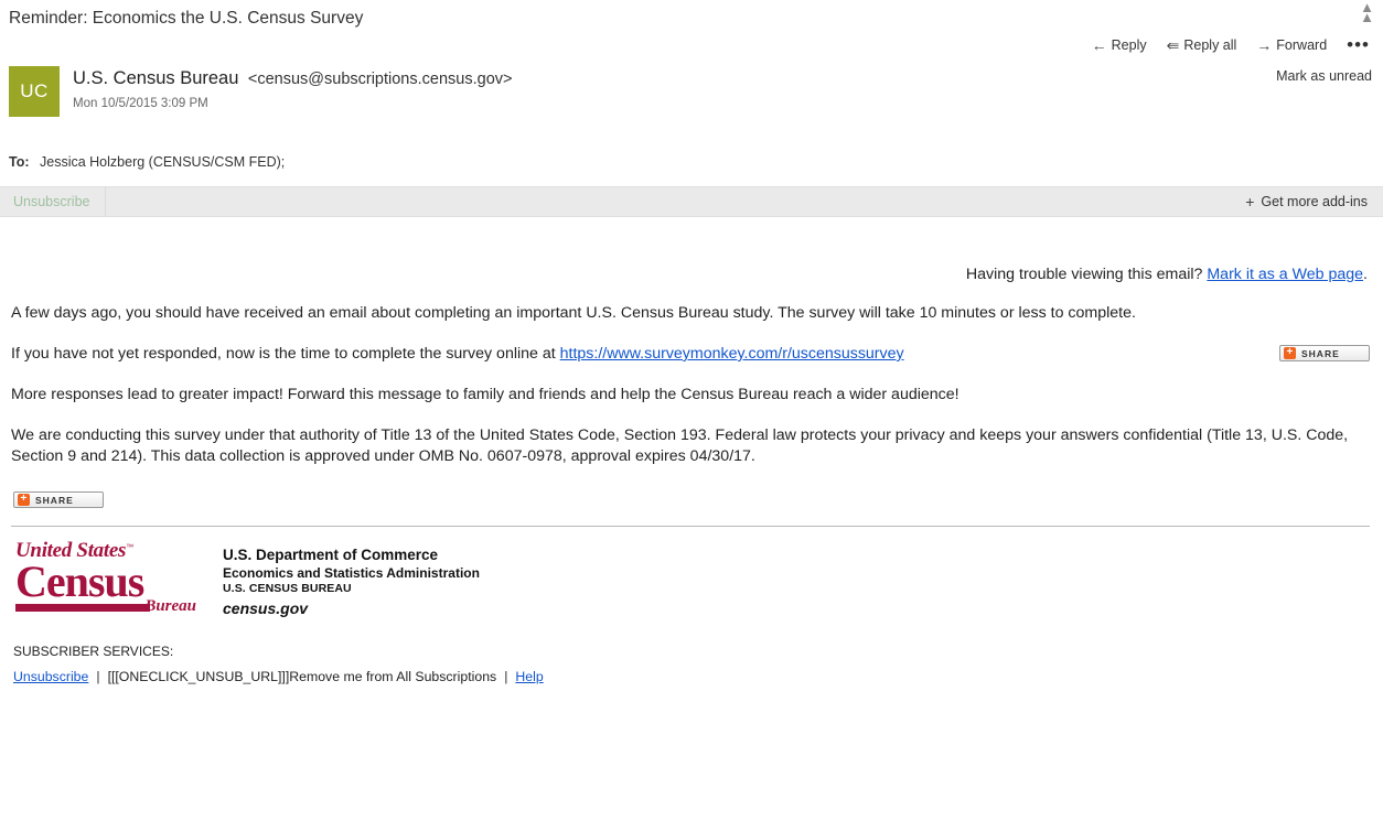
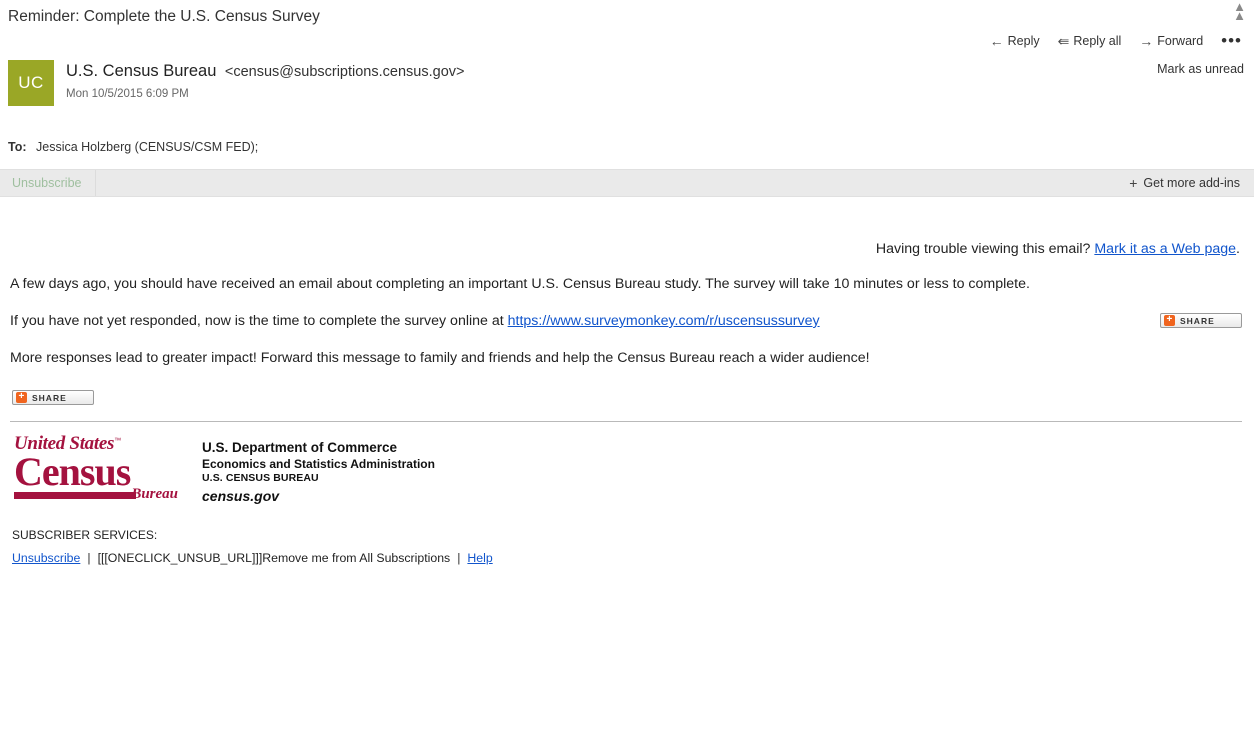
- Reminder: Economics the U.S. Census Survey
+ Reminder: Complete the U.S. Census Survey
  ▲
  ▲
  ←
  Reply
  ⇚
  Reply all
  →
  Forward
  •••
  UC
  U.S. Census Bureau <census@subscriptions.census.gov>
- Mon 10/5/2015 3:09 PM
+ Mon 10/5/2015 6:09 PM
  Mark as unread
  To: Jessica Holzberg (CENSUS/CSM FED);
  Unsubscribe
  +
  Get more add-ins
  Having trouble viewing this email? Mark it as a Web page.
  SHARE
  A few days ago, you should have received an email about completing an important U.S. Census Bureau study. The survey will take 10 minutes or less to complete.
  If you have not yet responded, now is the time to complete the survey online at https://www.surveymonkey.com/r/uscensussurvey
  More responses lead to greater impact! Forward this message to family and friends and help the Census Bureau reach a wider audience!
- We are conducting this survey under that authority of Title 13 of the United States Code, Section 193. Federal law protects your privacy and keeps your answers confidential (Title 13, U.S. Code, Section 9 and 214). This data collection is approved under OMB No. 0607-0978, approval expires 04/30/17.
  SHARE
  United States
  Census
  Bureau
  U.S. Department of Commerce
  Economics and Statistics Administration
  U.S. CENSUS BUREAU
  census.gov
  SUBSCRIBER SERVICES:
  Unsubscribe | [[[ONECLICK_UNSUB_URL]]]Remove me from All Subscriptions | Help
